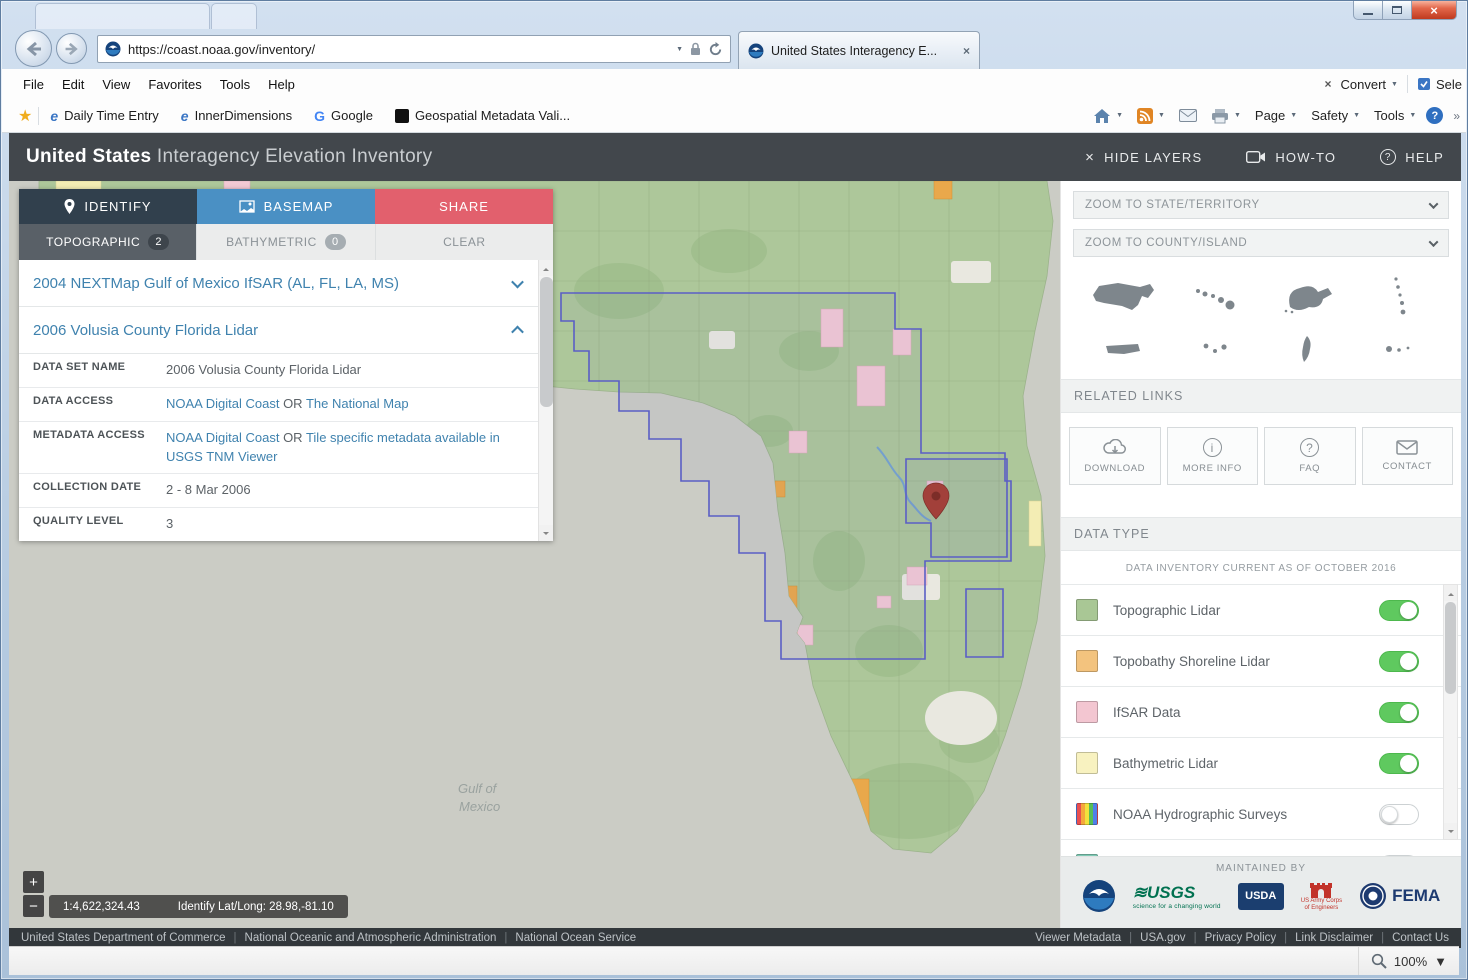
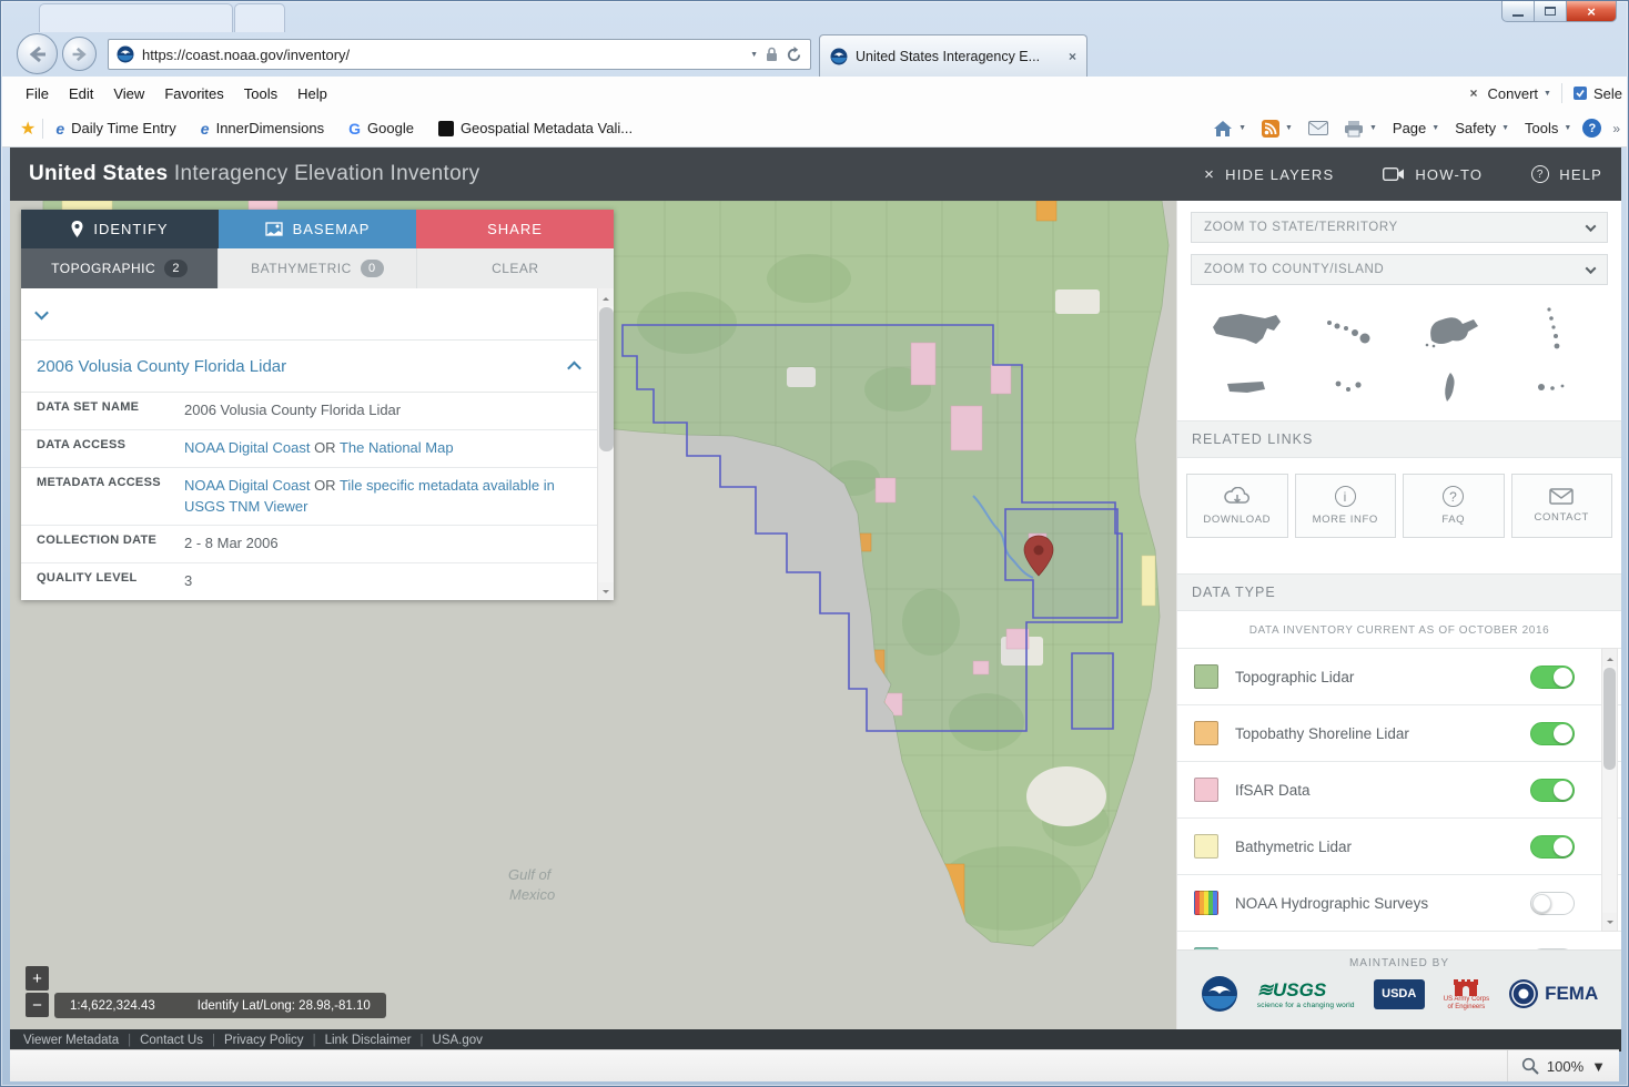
  ×
  https://coast.noaa.gov/inventory/
  United States Interagency E...
  ×
  File
  Edit
  View
  Favorites
  Tools
  Help
  ×
  Convert
  Sele
  ★
  e
  Daily Time Entry
  e
  InnerDimensions
  G
  Google
  Geospatial Metadata Vali...
  Page
  Safety
  Tools
  ?
  »
  United States Interagency Elevation Inventory
  ×
  HIDE LAYERS
  HOW-TO
  ?
  HELP
  Gulf of
  Mexico
  +
  −
  1:4,622,324.43
  Identify Lat/Long: 28.98,-81.10
  IDENTIFY
  BASEMAP
  SHARE
  TOPOGRAPHIC
  2
  BATHYMETRIC
  0
  CLEAR
- 2004 NEXTMap Gulf of Mexico IfSAR (AL, FL, LA, MS)
  2006 Volusia County Florida Lidar
  DATA SET NAME
  2006 Volusia County Florida Lidar
  DATA ACCESS
  NOAA Digital Coast OR The National Map
  METADATA ACCESS
  NOAA Digital Coast OR Tile specific metadata available in USGS TNM Viewer
  COLLECTION DATE
  2 - 8 Mar 2006
  QUALITY LEVEL
  3
  ZOOM TO STATE/TERRITORY
  ZOOM TO COUNTY/ISLAND
  RELATED LINKS
  DOWNLOAD
  i
  MORE INFO
  ?
  FAQ
  CONTACT
  DATA TYPE
  DATA INVENTORY CURRENT AS OF OCTOBER 2016
  Topographic Lidar
  Topobathy Shoreline Lidar
  IfSAR Data
  Bathymetric Lidar
  NOAA Hydrographic Surveys
  MAINTAINED BY
  ≋USGS
  USDA
  FEMA
- United States Department of Commerce
- National Oceanic and Atmospheric Administration
- National Ocean Service
  Viewer Metadata
- USA.gov
+ Contact Us
  Privacy Policy
  Link Disclaimer
- Contact Us
+ USA.gov
  100%
  ▼
